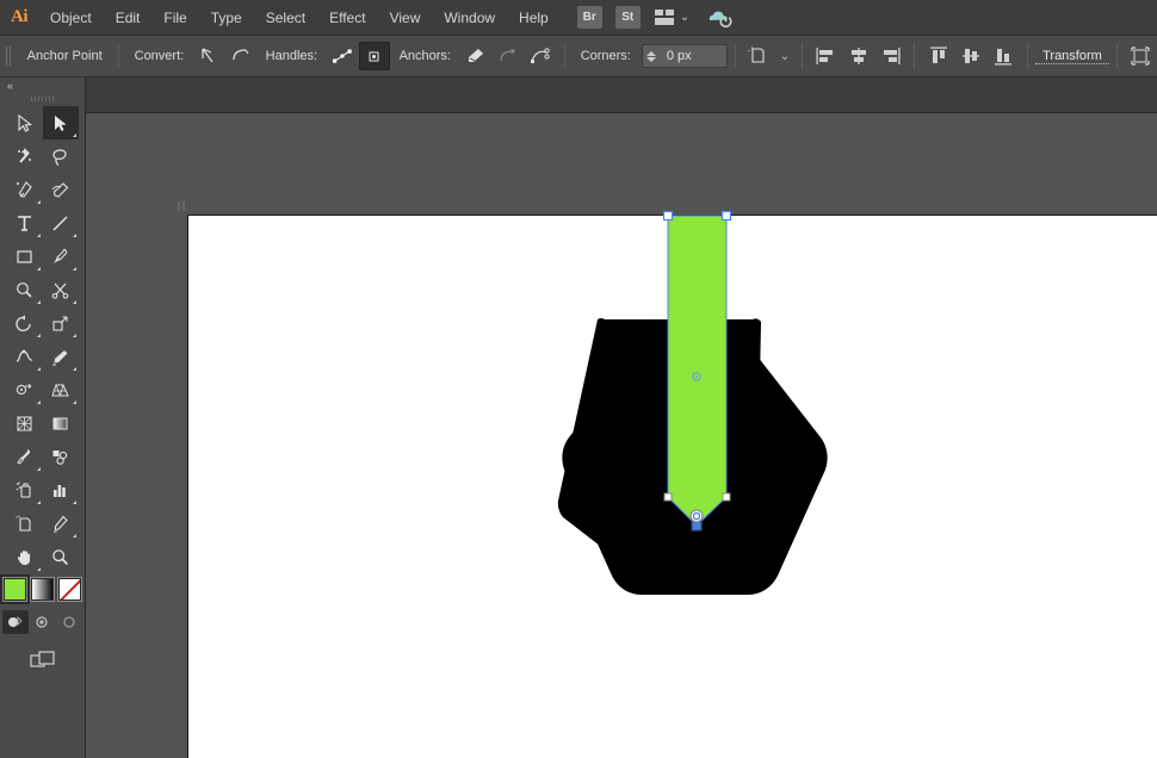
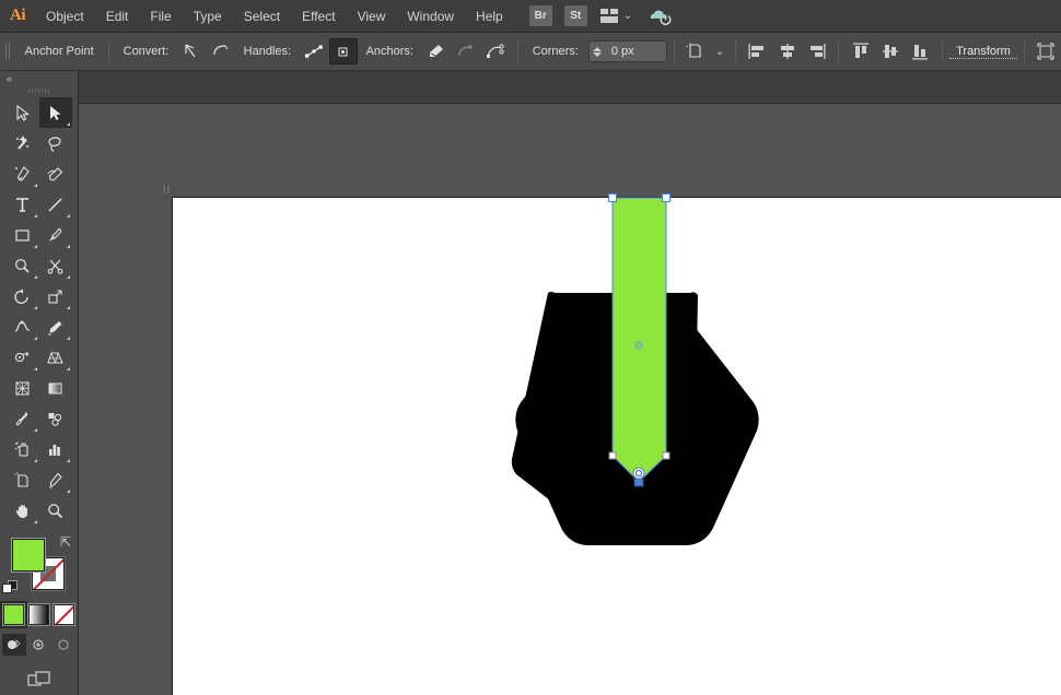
  Ai
  Object
  Edit
  File
  Type
  Select
  Effect
  View
  Window
  Help
  Br
  St
  ⌄
  Anchor Point
  Convert:
  Handles:
  Anchors:
  Corners:
  0 px
  ⌄
  Transform
  «
+ ⇱
